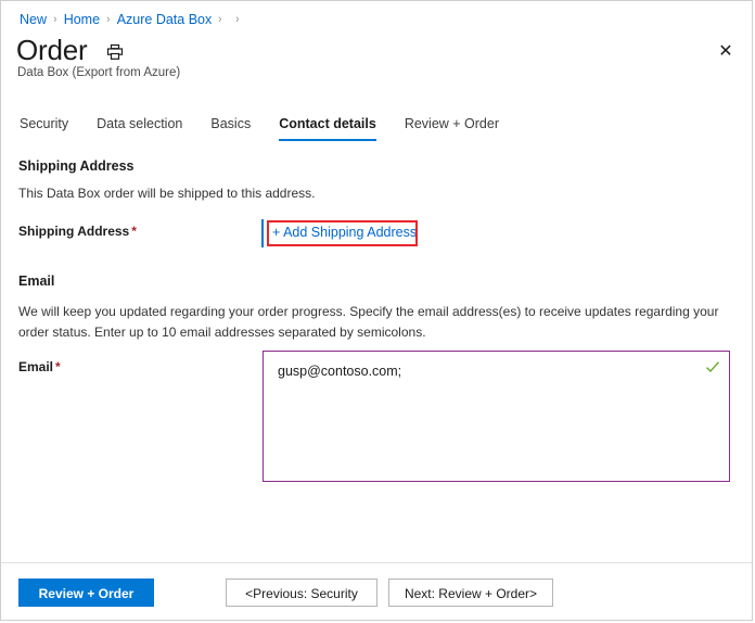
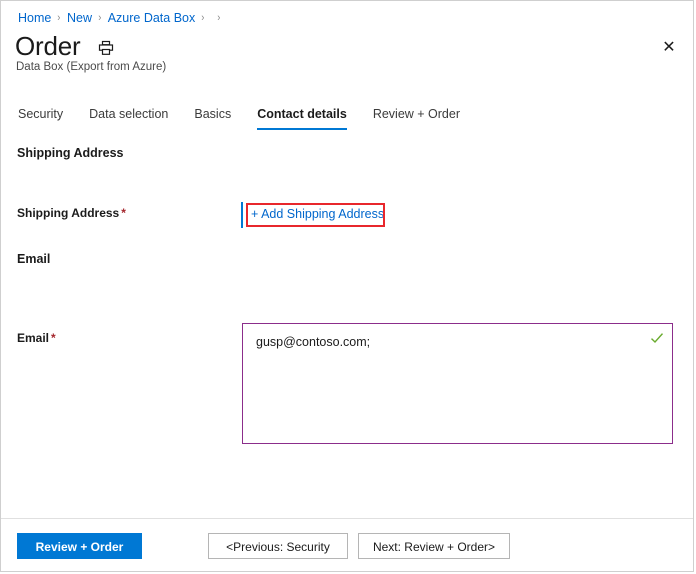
- New
+ Home
  ›
- Home
+ New
  ›
  Azure Data Box
  ›
  ›
  Order
  Data Box (Export from Azure)
  ✕
  Security
  Data selection
  Basics
  Contact details
  Review + Order
  Shipping Address
- This Data Box order will be shipped to this address.
  Shipping Address *
  + Add Shipping Address
  Email
- We will keep you updated regarding your order progress. Specify the email address(es) to receive updates regarding your order status. Enter up to 10 email addresses separated by semicolons.
  Email *
  gusp@contoso.com;
  Review + Order
  <Previous: Security
  Next: Review + Order>
